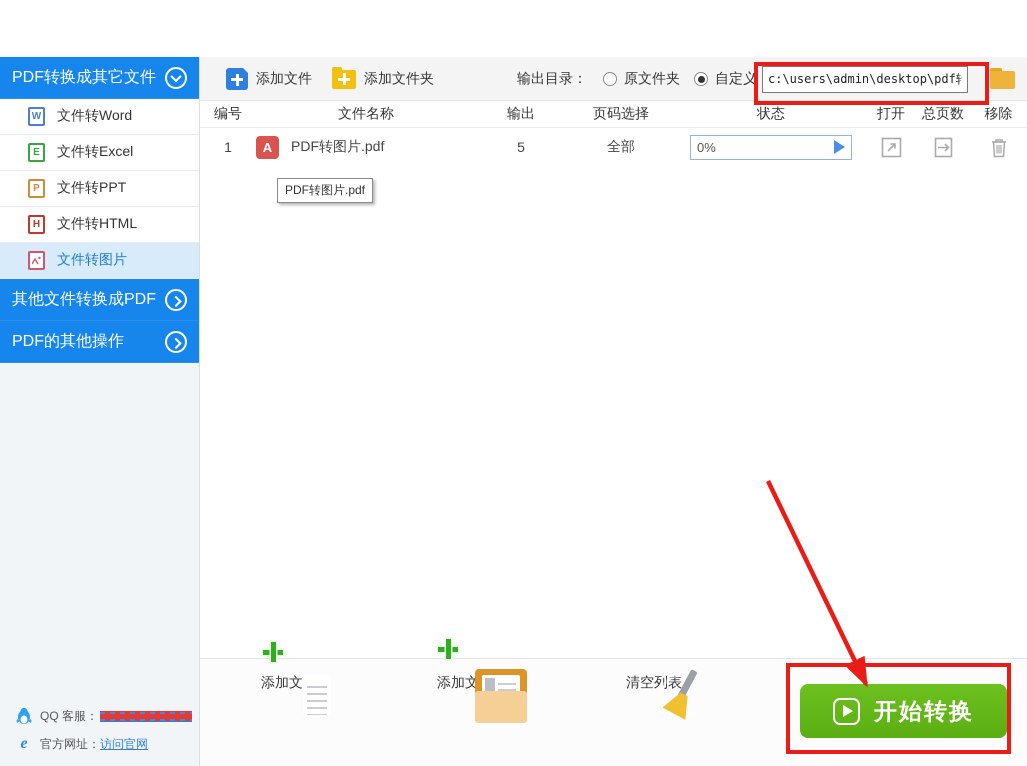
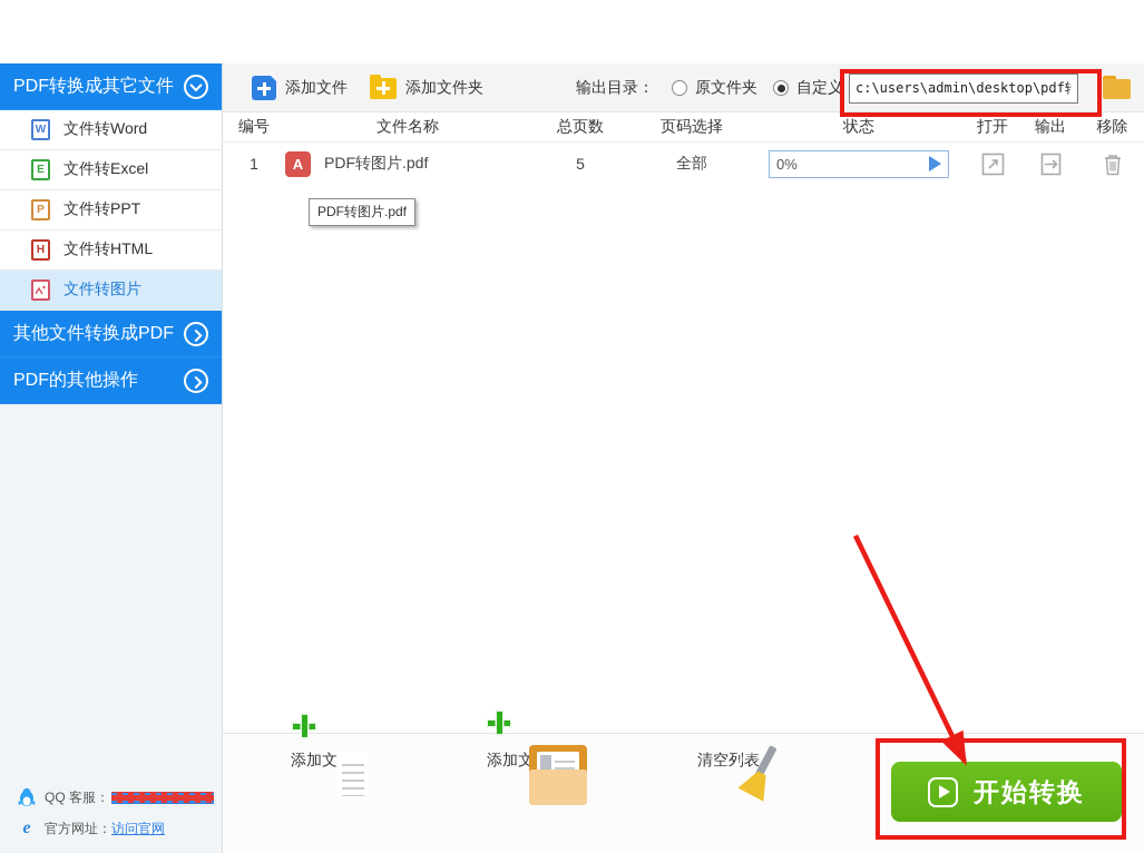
  PDF转换成其它文件
  W
  文件转Word
  E
  文件转Excel
  P
  文件转PPT
  H
  文件转HTML
  文件转图片
  其他文件转换成PDF
  PDF的其他操作
  QQ 客服：
  e
  官方网址：
  访问官网
  添加文件
  添加文件夹
  输出目录：
  原文件夹
  自定义
  c:\users\admin\desktop\pdf转
  编号
  文件名称
- 输出
+ 总页数
  页码选择
  状态
  打开
- 总页数
+ 输出
  移除
  1
  A
  PDF转图片.pdf
  5
  全部
  0%
  PDF转图片.pdf
  添加文
  清空列表
  开始转换
